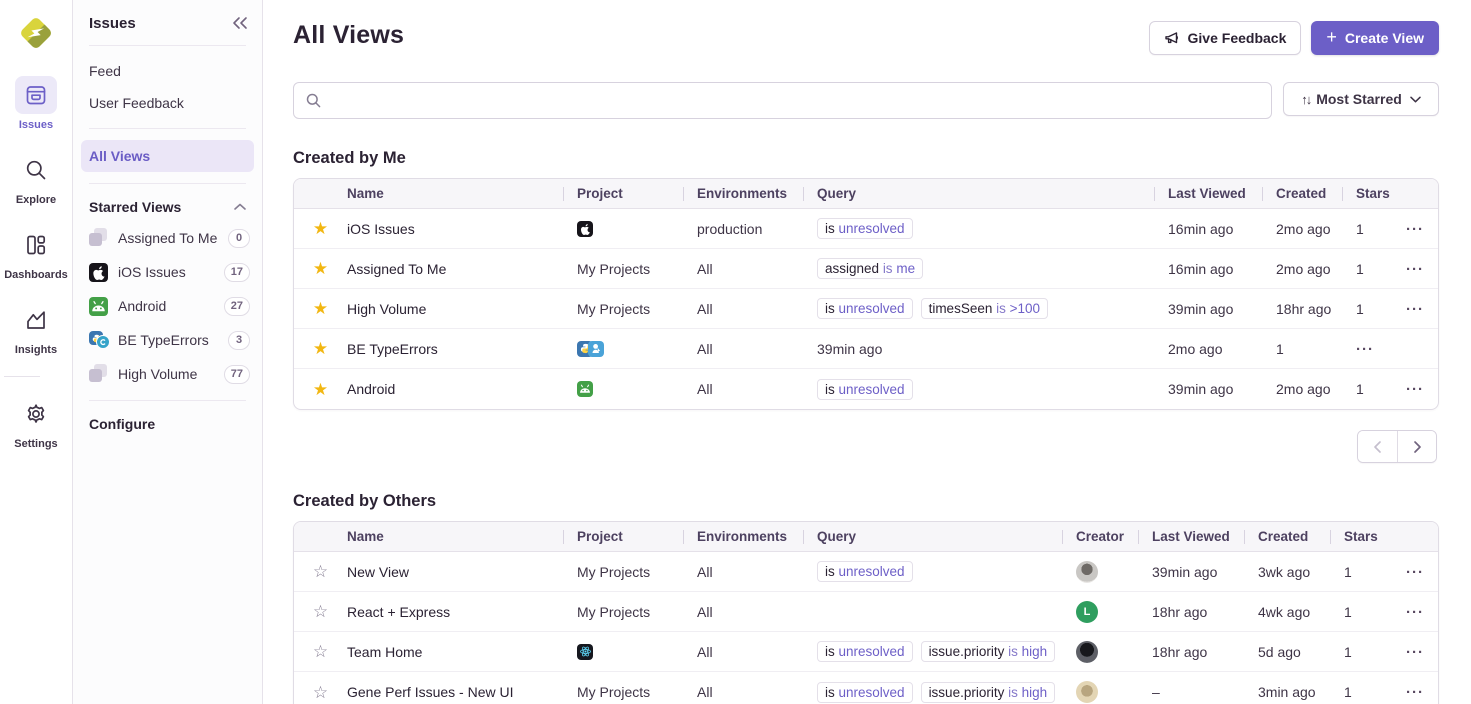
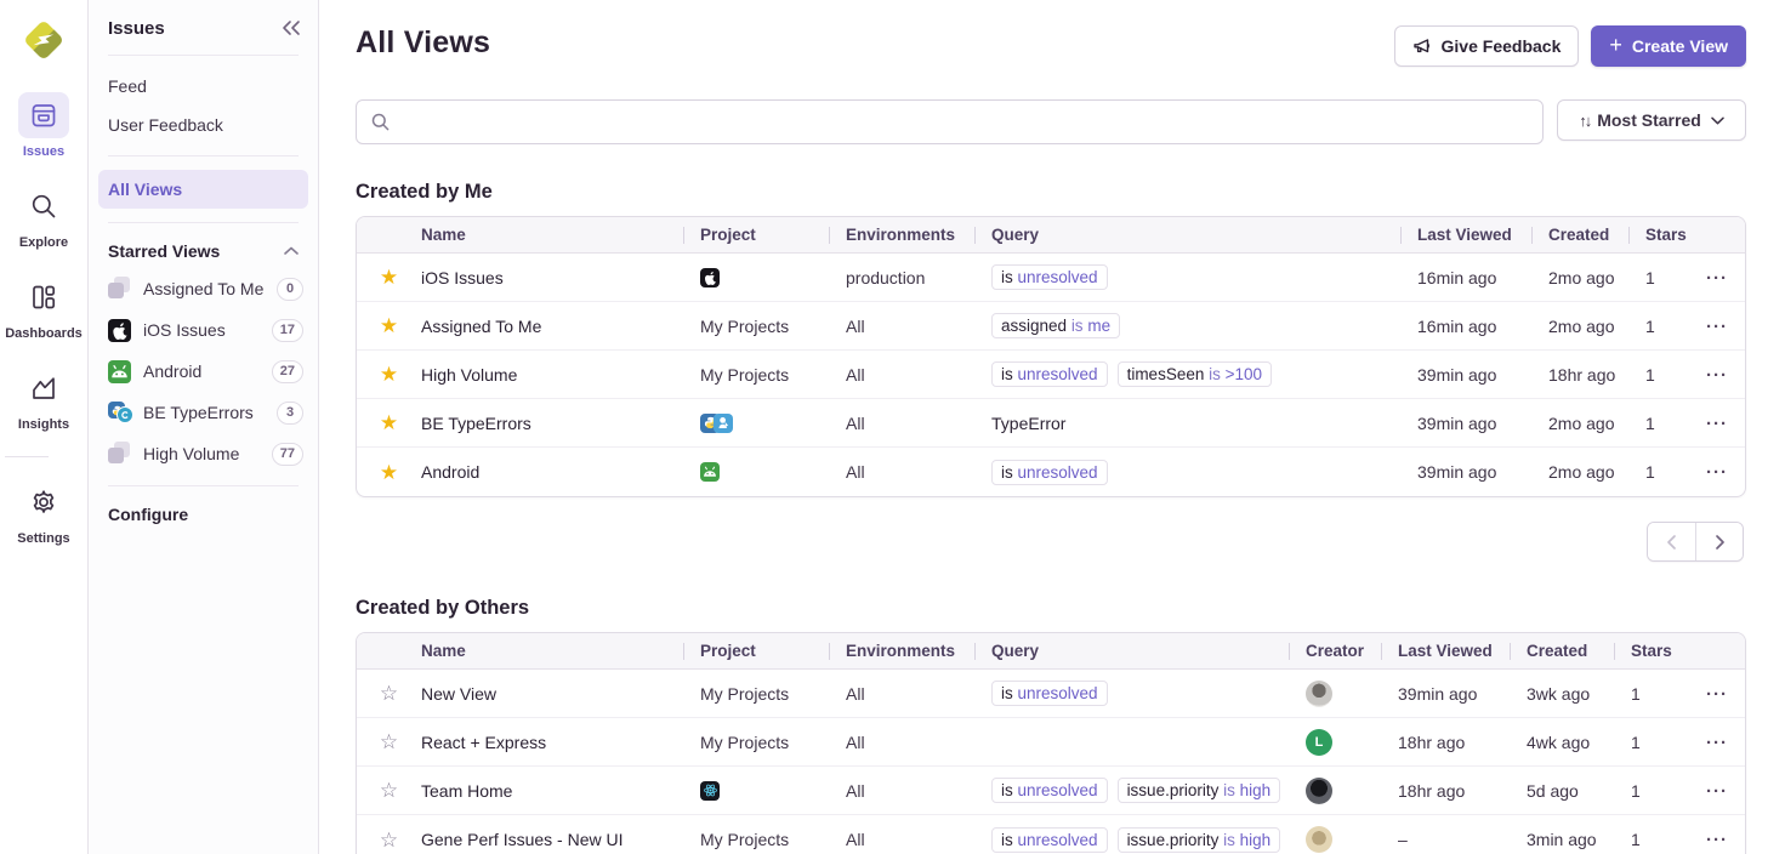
  Issues
  Explore
  Dashboards
  Insights
  Settings
  Issues
  Feed
  User Feedback
  All Views
  Starred Views
  Assigned To Me
  0
  iOS Issues
  17
  Android
  27
  BE TypeErrors
  3
  High Volume
  77
  Configure
  All Views
  Give Feedback
  +
  Create View
  ↑↓
  Most Starred
  Created by Me
  Name
  Project
  Environments
  Query
  Last Viewed
  Created
  Stars
  ★
  iOS Issues
  production
  is unresolved
  16min ago
  2mo ago
  1
  ···
  ★
  Assigned To Me
  My Projects
  All
  assigned is me
  16min ago
  2mo ago
  1
  ···
  ★
  High Volume
  My Projects
  All
  is unresolved
  timesSeen is >100
  39min ago
  18hr ago
  1
  ···
  ★
  BE TypeErrors
  All
+ TypeError
  39min ago
  2mo ago
  1
  ···
  ★
  Android
  All
  is unresolved
  39min ago
  2mo ago
  1
  ···
  Created by Others
  Name
  Project
  Environments
  Query
  Creator
  Last Viewed
  Created
  Stars
  ☆
  New View
  My Projects
  All
  is unresolved
  39min ago
  3wk ago
  1
  ···
  ☆
  React + Express
  My Projects
  All
  L
  18hr ago
  4wk ago
  1
  ···
  ☆
  Team Home
  All
  is unresolved
  issue.priority is high
  18hr ago
  5d ago
  1
  ···
  ☆
  Gene Perf Issues - New UI
  My Projects
  All
  is unresolved
  issue.priority is high
  –
  3min ago
  1
  ···
